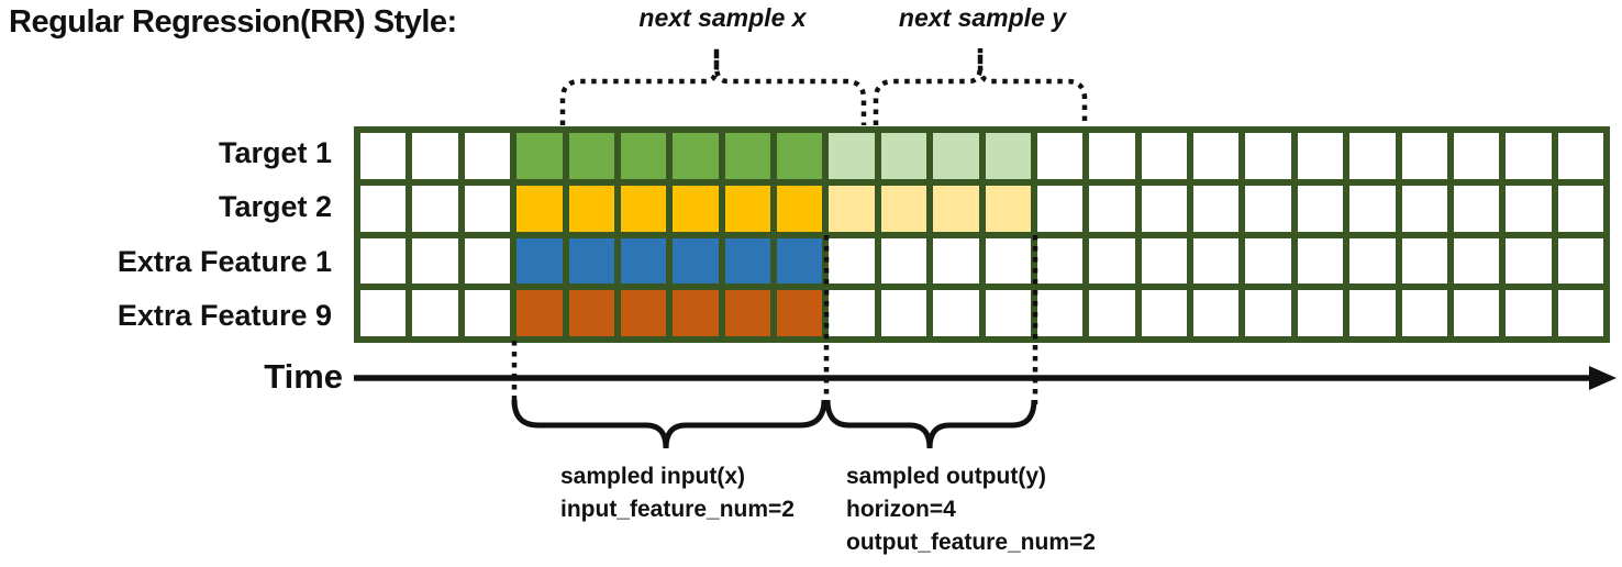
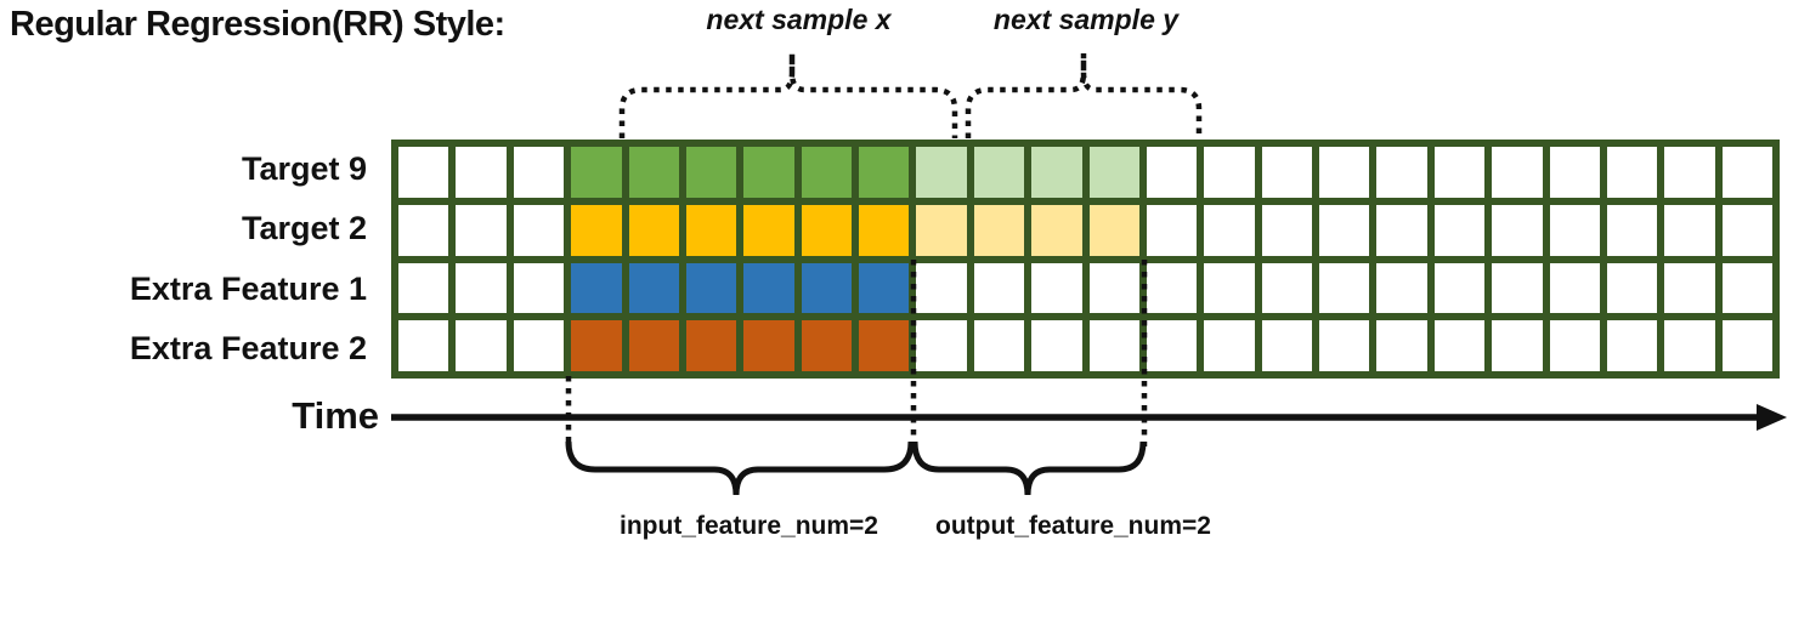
  Regular Regression(RR) Style:
  next sample x
  next sample y
- Target 1
+ Target 9
  Target 2
  Extra Feature 1
- Extra Feature 9
+ Extra Feature 2
  Time
- sampled input(x)
  input_feature_num=2
- sampled output(y)
- horizon=4
  output_feature_num=2
